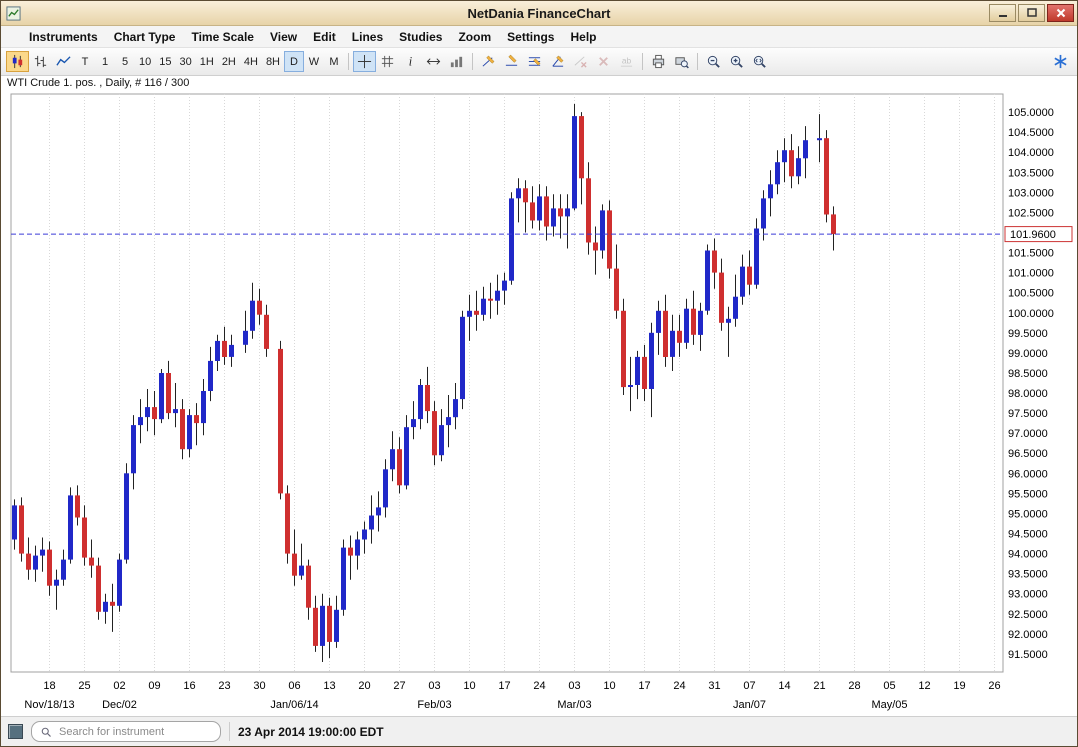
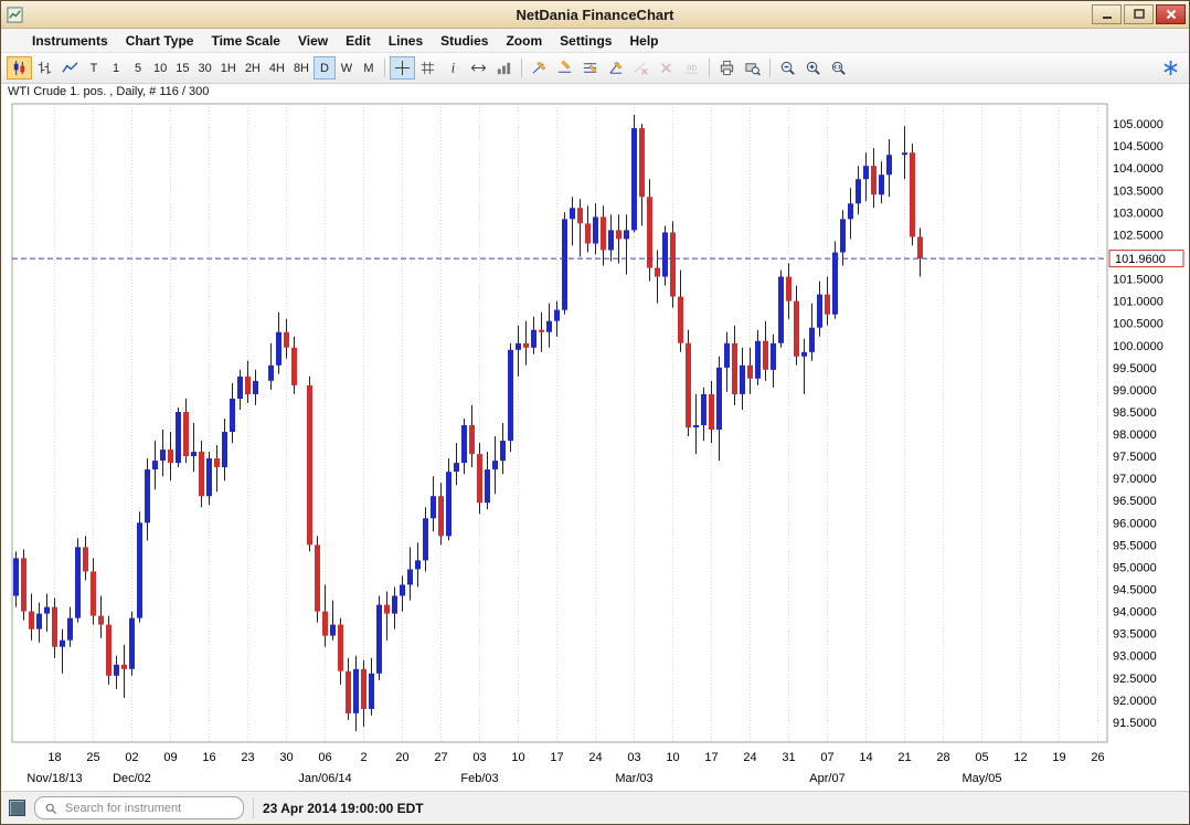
  NetDania FinanceChart
  Instruments
  Chart Type
  Time Scale
  View
  Edit
  Lines
  Studies
  Zoom
  Settings
  Help
  T
  1
  5
  10
  15
  30
  1H
  2H
  4H
  8H
  D
  W
  M
  i
  ab
  WTI Crude 1. pos. , Daily, # 116 / 300
  105.0000
  104.5000
  104.0000
  103.5000
  103.0000
  102.5000
  101.5000
  101.0000
  100.5000
  100.0000
  99.5000
  99.0000
  98.5000
  98.0000
  97.5000
  97.0000
  96.5000
  96.0000
  95.5000
  95.0000
  94.5000
  94.0000
  93.5000
  93.0000
  92.5000
  92.0000
  91.5000
  101.9600
  18
  25
  02
  09
  16
  23
  30
  06
- 13
+ 2
  20
  27
  03
  10
  17
  24
  03
  10
  17
  24
  31
  07
  14
  21
  28
  05
  12
  19
  26
  Nov/18/13
  Dec/02
  Jan/06/14
  Feb/03
  Mar/03
- Jan/07
+ Apr/07
  May/05
  Search for instrument
  23 Apr 2014 19:00:00 EDT
